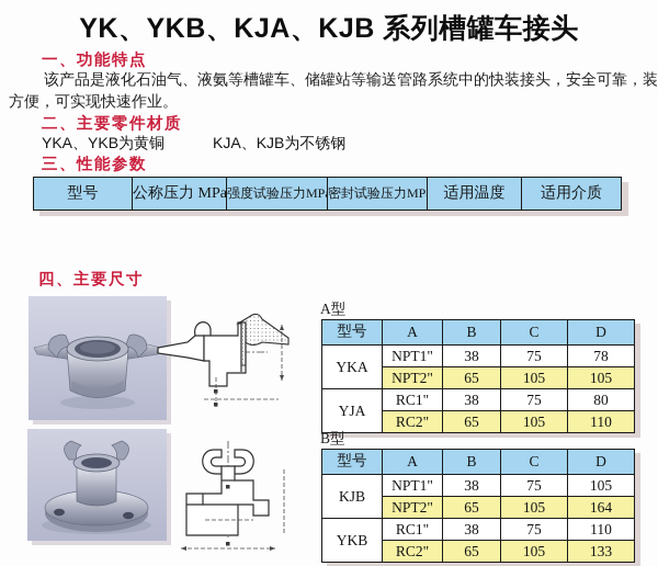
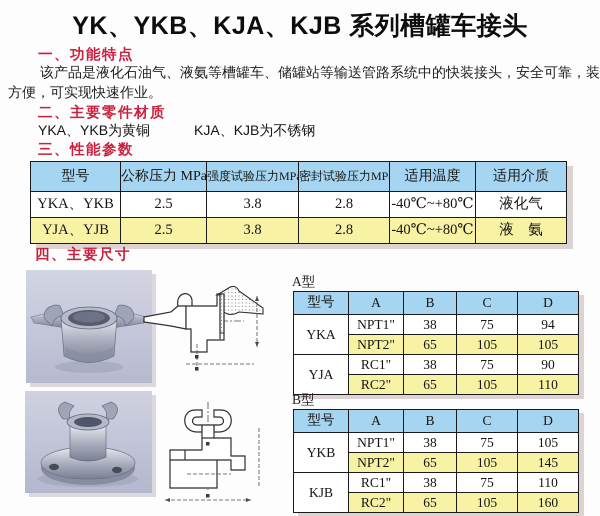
  YK、YKB、KJA、KJB 系列槽罐车接头
  一、功能特点
  该产品是液化石油气、液氨等槽罐车、储罐站等输送管路系统中的快装接头，安全可靠，装
  方便，可实现快速作业。
  二、主要零件材质
  YKA、YKB为黄铜 KJA、KJB为不锈钢
  三、性能参数
  型号	公称压力 MPa	强度试验压力MP	密封试验压力MP	适用温度	适用介质
+ YKA、YKB	2.5	3.8	2.8	-40℃~+80℃	液化气
+ YJA、YJB	2.5	3.8	2.8	-40℃~+80℃	液 氨
  四、主要尺寸
  A型
  型号	A	B	C	D
- YKA	NPT1"	38	75	78
+ YKA	NPT1"	38	75	94
  NPT2"	65	105	105
- YJA	RC1"	38	75	80
+ YJA	RC1"	38	75	90
  RC2"	65	105	110
  B型
  型号	A	B	C	D
- KJB	NPT1"	38	75	105
+ YKB	NPT1"	38	75	105
- NPT2"	65	105	164
+ NPT2"	65	105	145
- YKB	RC1"	38	75	110
+ KJB	RC1"	38	75	110
- RC2"	65	105	133
+ RC2"	65	105	160
